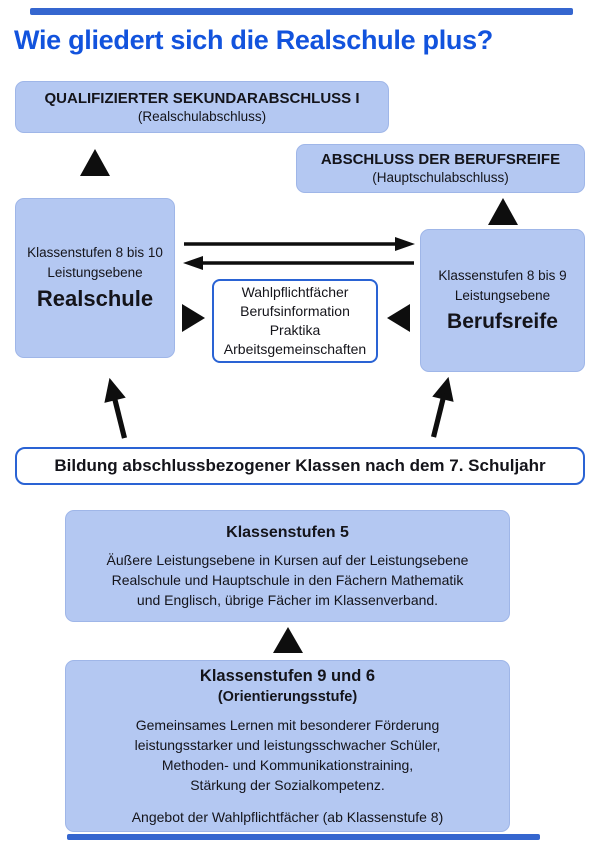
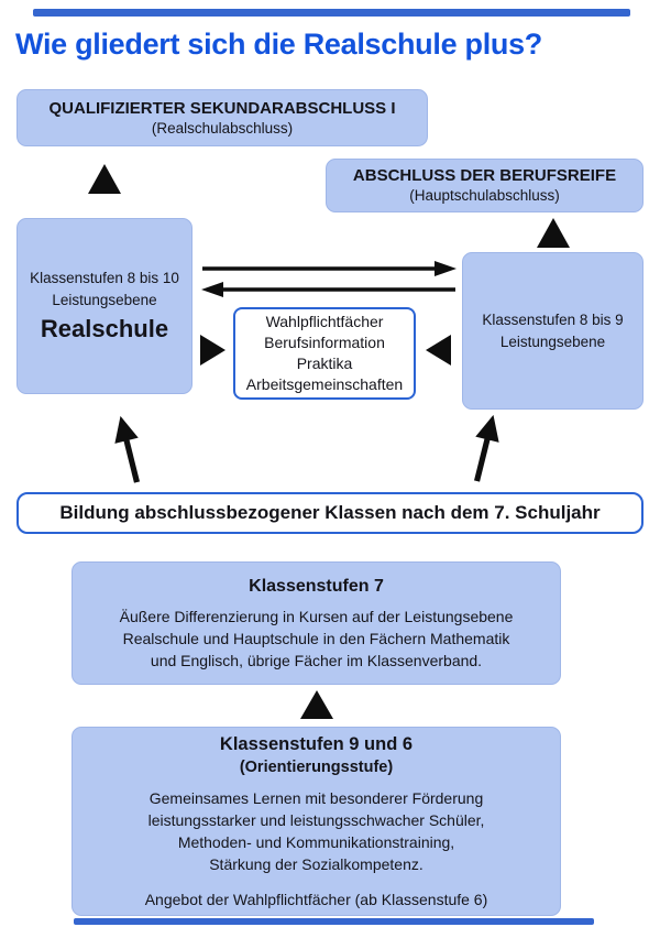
  Wie gliedert sich die Realschule plus?
  QUALIFIZIERTER SEKUNDARABSCHLUSS I
  (Realschulabschluss)
  ABSCHLUSS DER BERUFSREIFE
  (Hauptschulabschluss)
  Klassenstufen 8 bis 10
  Leistungsebene
  Realschule
  Klassenstufen 8 bis 9
  Leistungsebene
- Berufsreife
  Wahlpflichtfächer
  Berufsinformation
  Praktika
  Arbeitsgemeinschaften
  Bildung abschlussbezogener Klassen nach dem 7. Schuljahr
- Klassenstufen 5
+ Klassenstufen 7
- Äußere Leistungsebene in Kursen auf der Leistungsebene
+ Äußere Differenzierung in Kursen auf der Leistungsebene
  Realschule und Hauptschule in den Fächern Mathematik
  und Englisch, übrige Fächer im Klassenverband.
  Klassenstufen 9 und 6
  (Orientierungsstufe)
  Gemeinsames Lernen mit besonderer Förderung
  leistungsstarker und leistungsschwacher Schüler,
  Methoden- und Kommunikationstraining,
  Stärkung der Sozialkompetenz.
- Angebot der Wahlpflichtfächer (ab Klassenstufe 8)
+ Angebot der Wahlpflichtfächer (ab Klassenstufe 6)
